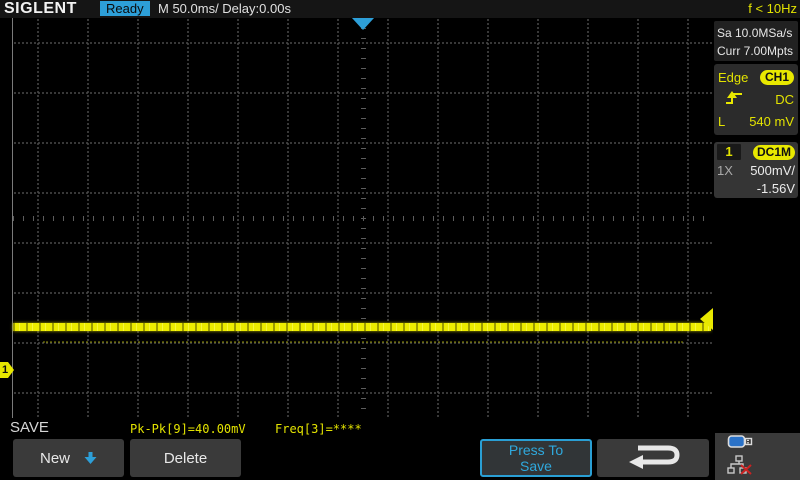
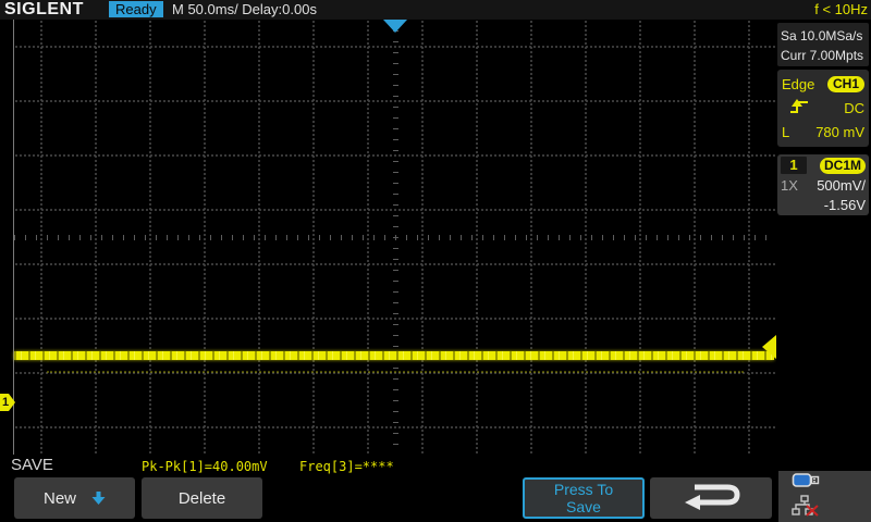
  SIGLENT
  Ready
  M 50.0ms/ Delay:0.00s
  f < 10Hz
  1
  Sa 10.0MSa/s
  Curr 7.00Mpts
  Edge
  CH1
  DC
  L
- 540 mV
+ 780 mV
  1
  DC1M
  1X
  500mV/
  -1.56V
  SAVE
- Pk-Pk[9]=40.00mV
+ Pk-Pk[1]=40.00mV
  Freq[3]=****
  New
  Delete
  Press To
  Save
